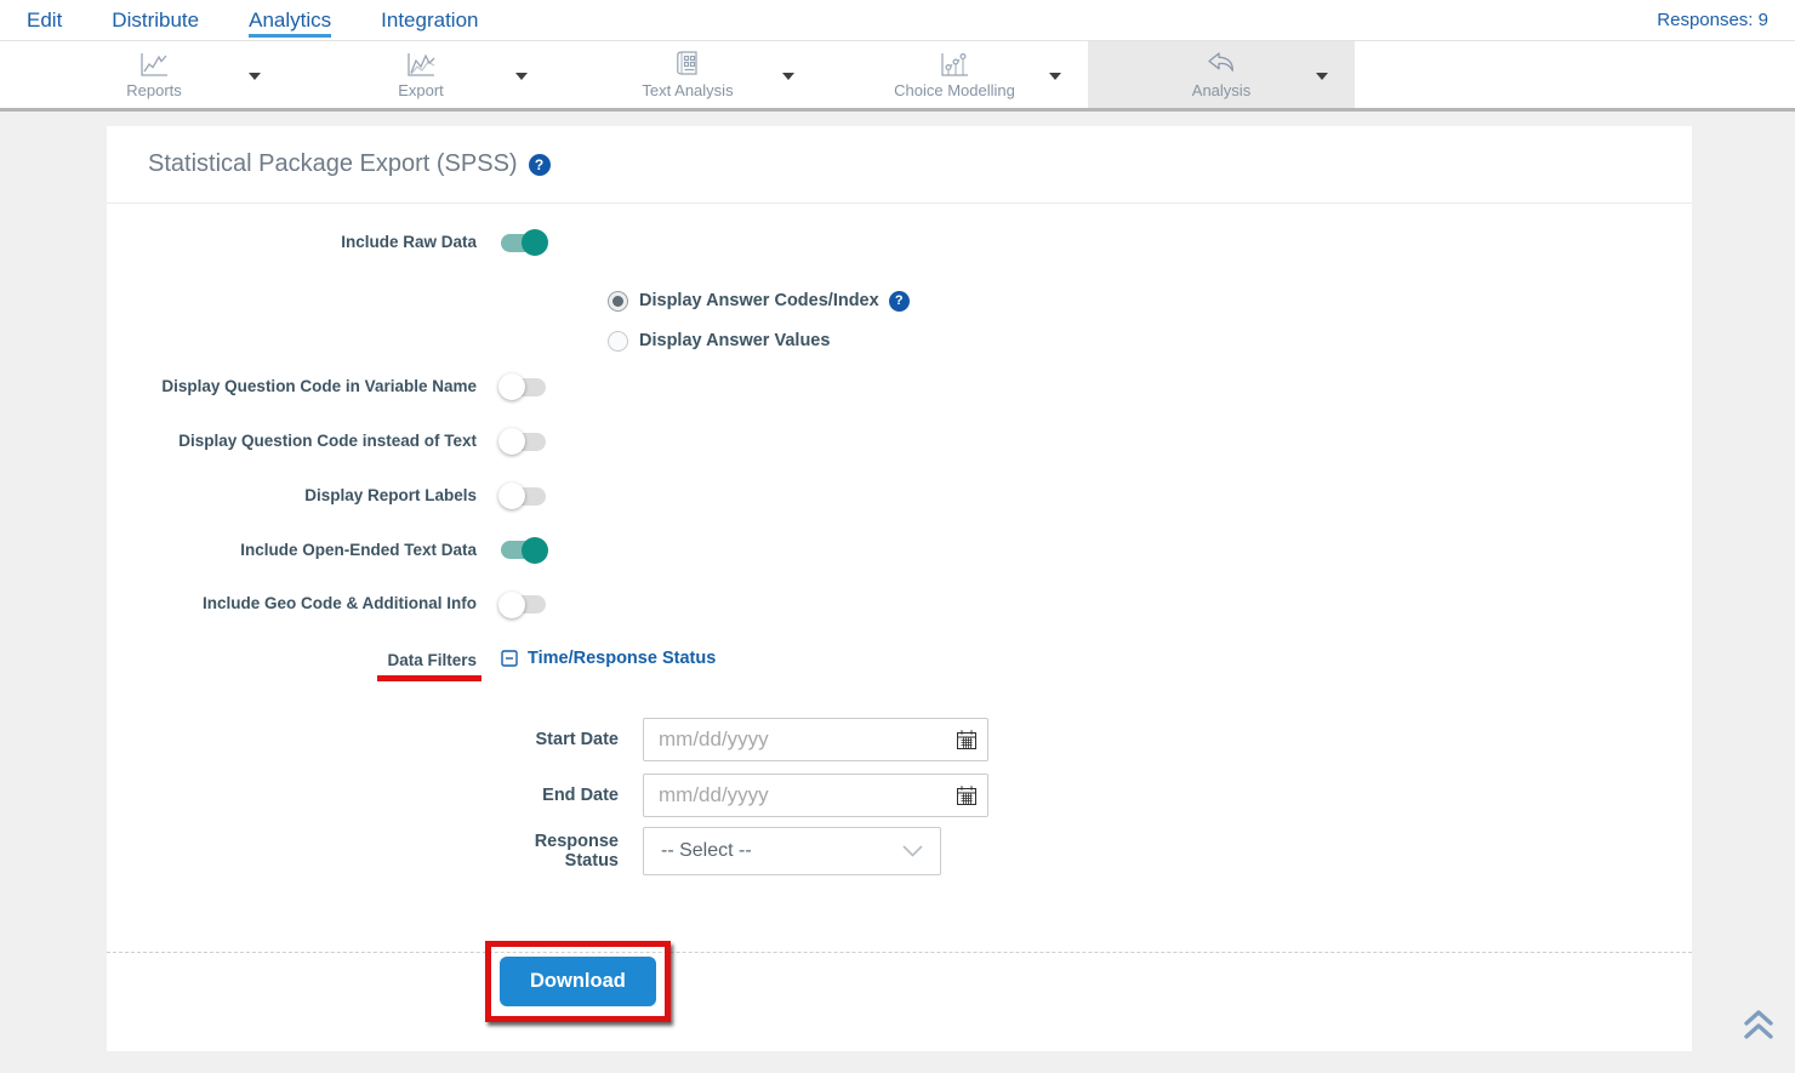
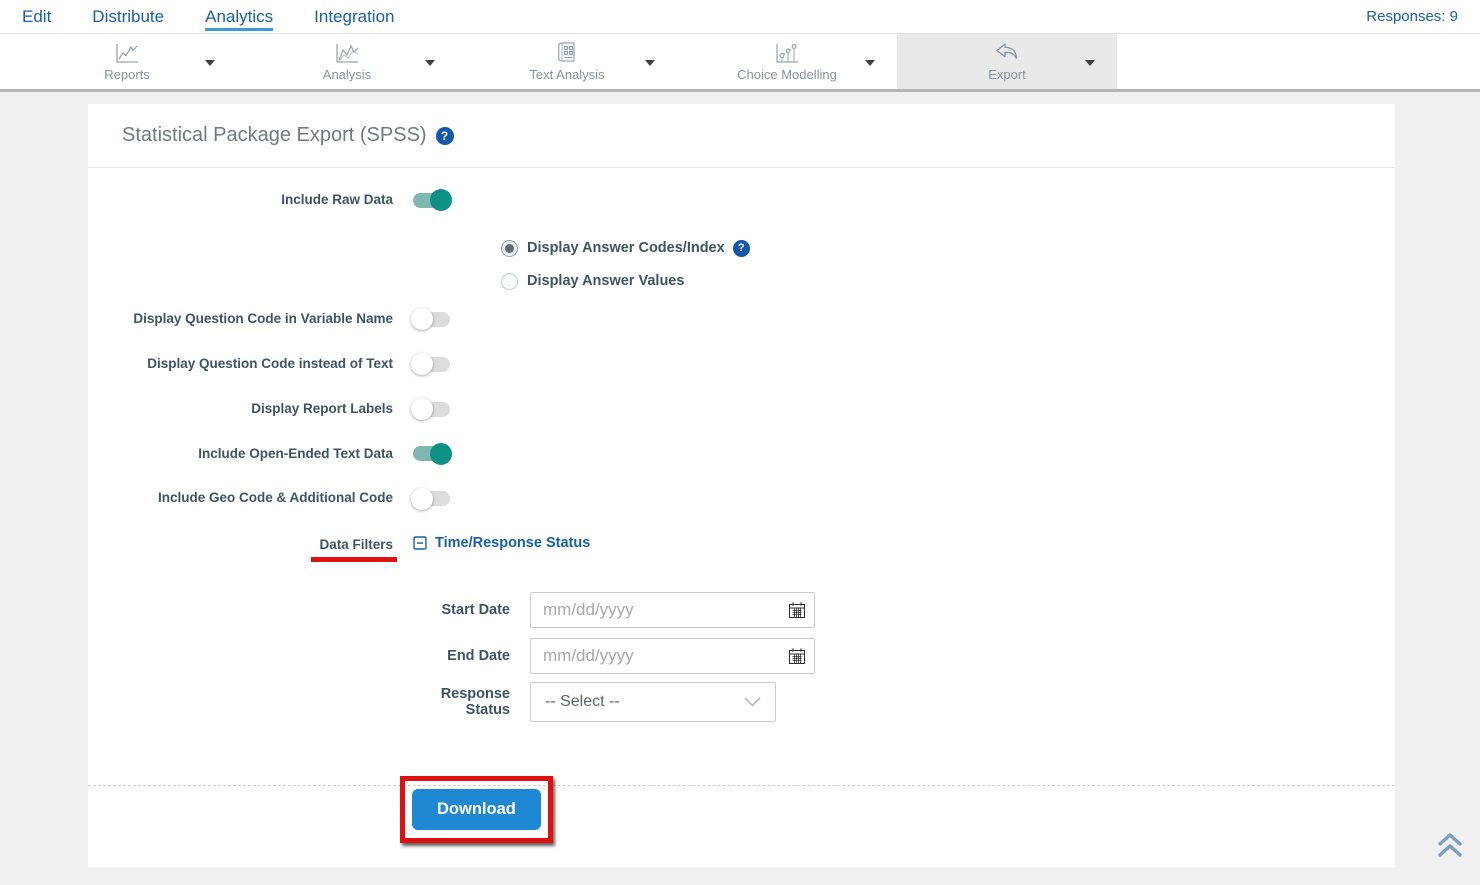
  Edit
  Distribute
  Analytics
  Integration
  Responses: 9
  Reports
- Export
+ Analysis
  Text Analysis
  Choice Modelling
- Analysis
+ Export
  Statistical Package Export (SPSS)
  ?
  Include Raw Data
  Display Answer Codes/Index
  ?
  Display Answer Values
  Display Question Code in Variable Name
  Display Question Code instead of Text
  Display Report Labels
  Include Open-Ended Text Data
- Include Geo Code & Additional Info
+ Include Geo Code & Additional Code
  Data Filters
  Time/Response Status
  Start Date
  mm/dd/yyyy
  End Date
  mm/dd/yyyy
  Response Status
  -- Select --
  Download
